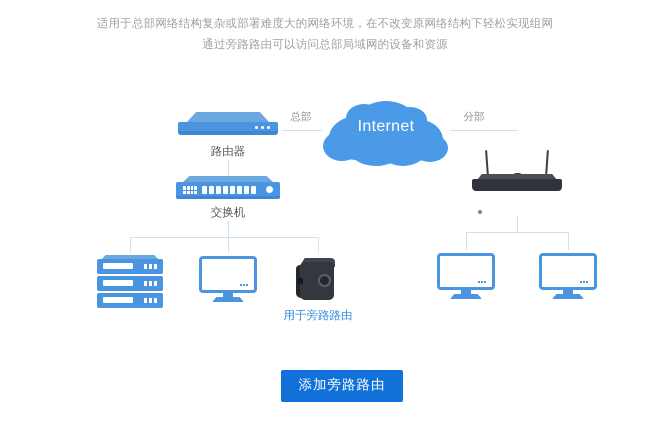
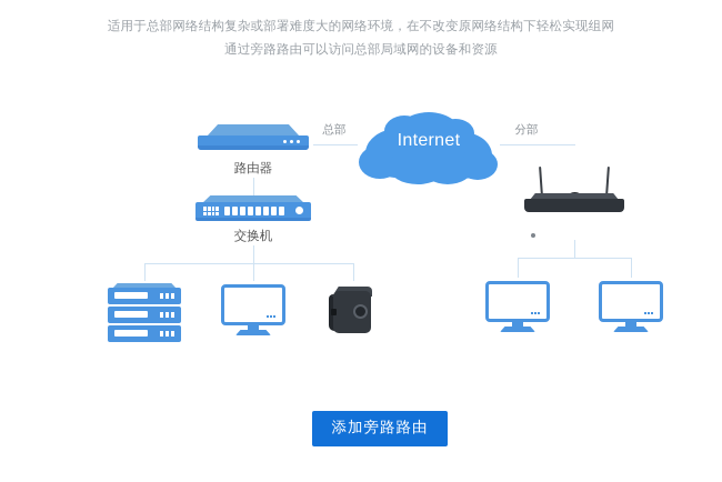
  适用于总部网络结构复杂或部署难度大的网络环境，在不改变原网络结构下轻松实现组网
  通过旁路路由可以访问总部局域网的设备和资源
  总部
  分部
  Internet
  路由器
  交换机
- 用于旁路路由
  添加旁路路由
